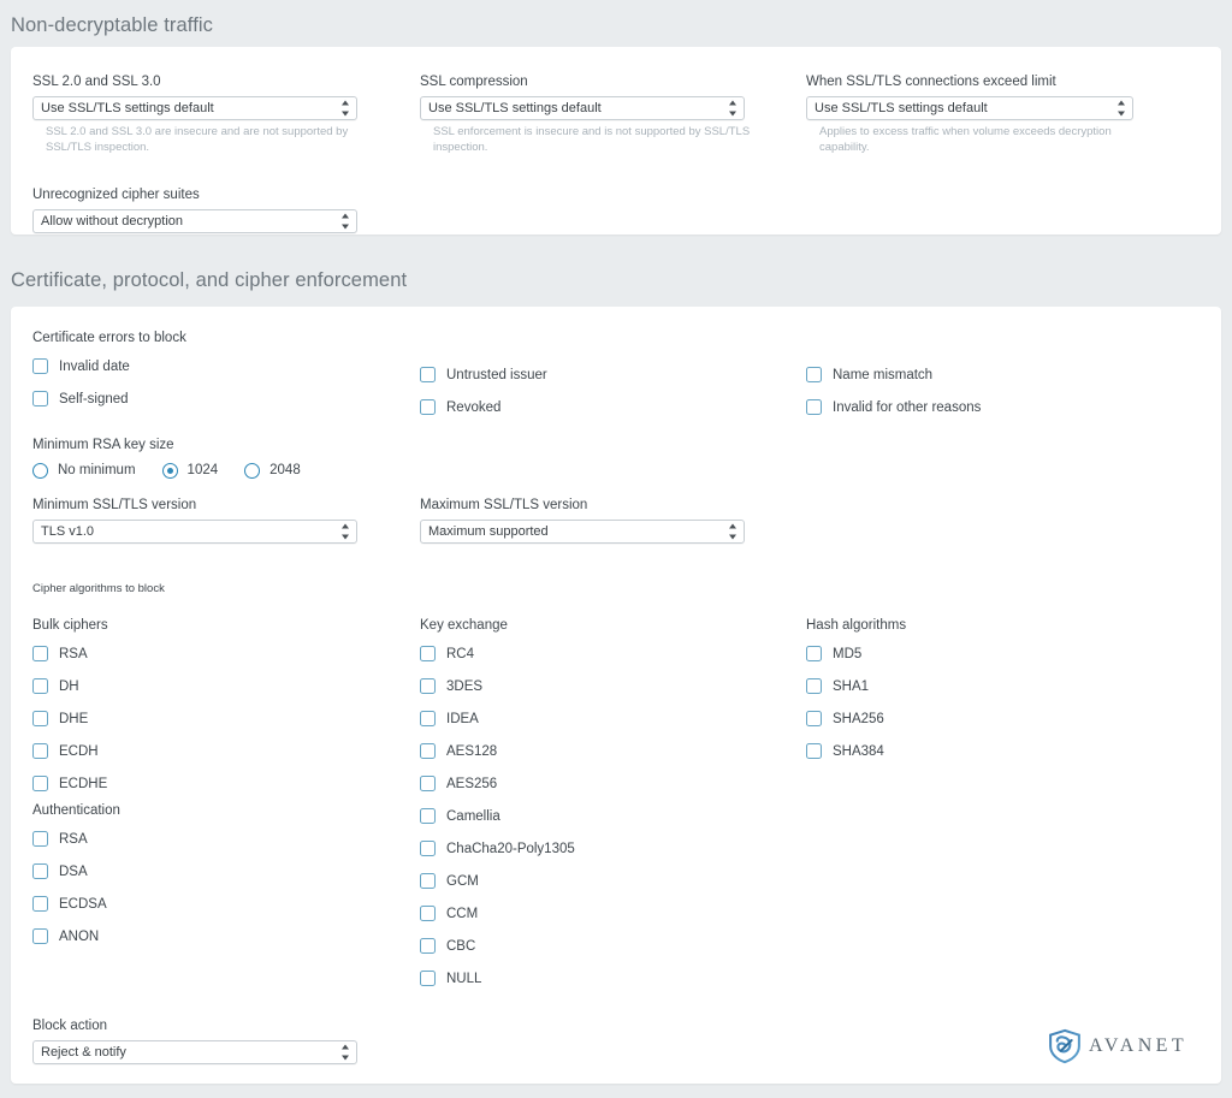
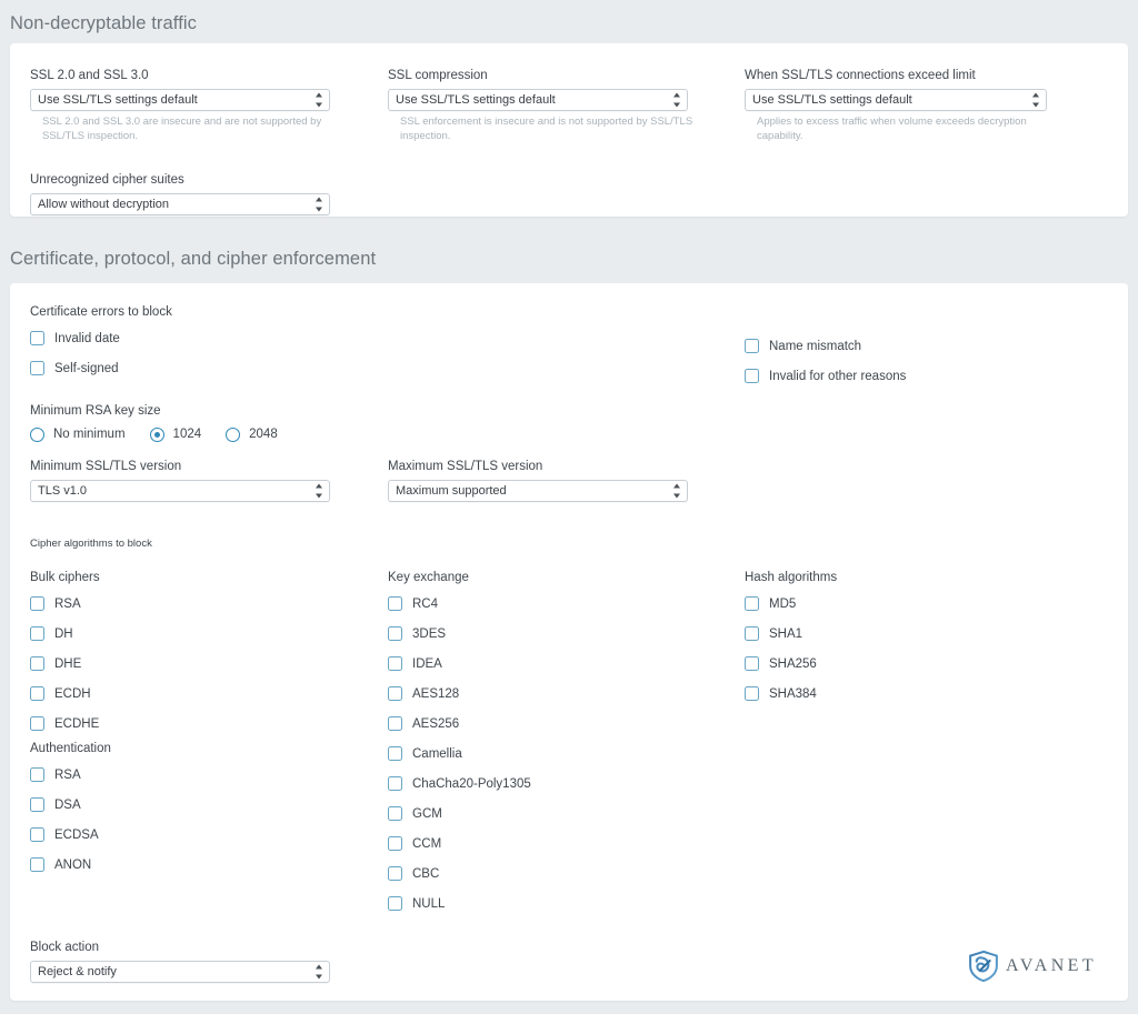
  Non-decryptable traffic
  SSL 2.0 and SSL 3.0
  Use SSL/TLS settings default
  SSL 2.0 and SSL 3.0 are insecure and are not supported by SSL/TLS inspection.
  Unrecognized cipher suites
  Allow without decryption
  SSL compression
  Use SSL/TLS settings default
  SSL enforcement is insecure and is not supported by SSL/TLS inspection.
  When SSL/TLS connections exceed limit
  Use SSL/TLS settings default
  Applies to excess traffic when volume exceeds decryption capability.
  Certificate, protocol, and cipher enforcement
  Certificate errors to block
  Invalid date
  Self-signed
- Untrusted issuer
- Revoked
  Name mismatch
  Invalid for other reasons
  Minimum RSA key size
  No minimum
  1024
  2048
  Minimum SSL/TLS version
  TLS v1.0
  Maximum SSL/TLS version
  Maximum supported
  Cipher algorithms to block
  Bulk ciphers
  RSA
  DH
  DHE
  ECDH
  ECDHE
  Authentication
  RSA
  DSA
  ECDSA
  ANON
  Key exchange
  RC4
  3DES
  IDEA
  AES128
  AES256
  Camellia
  ChaCha20-Poly1305
  GCM
  CCM
  CBC
  NULL
  Hash algorithms
  MD5
  SHA1
  SHA256
  SHA384
  Block action
  Reject & notify
  AVANET
